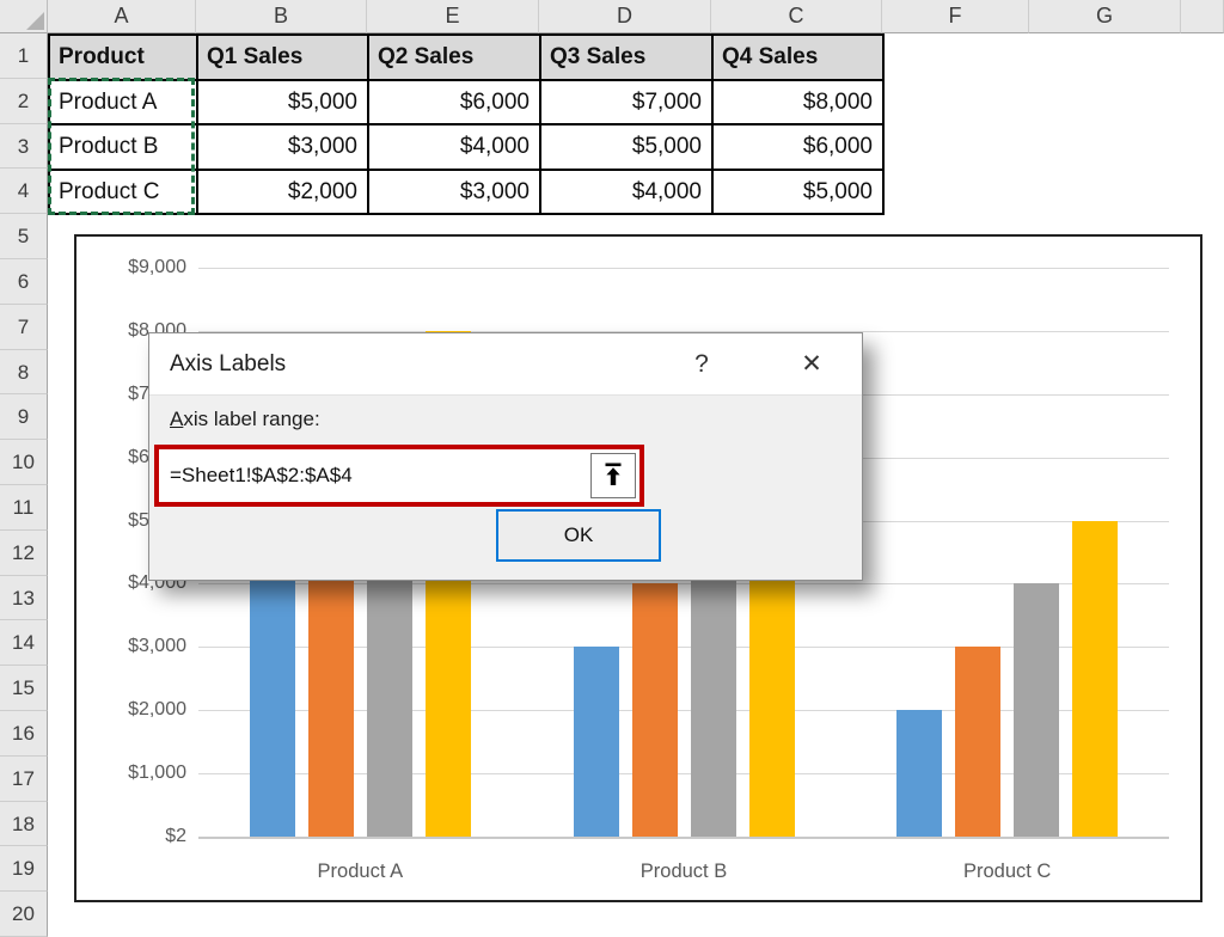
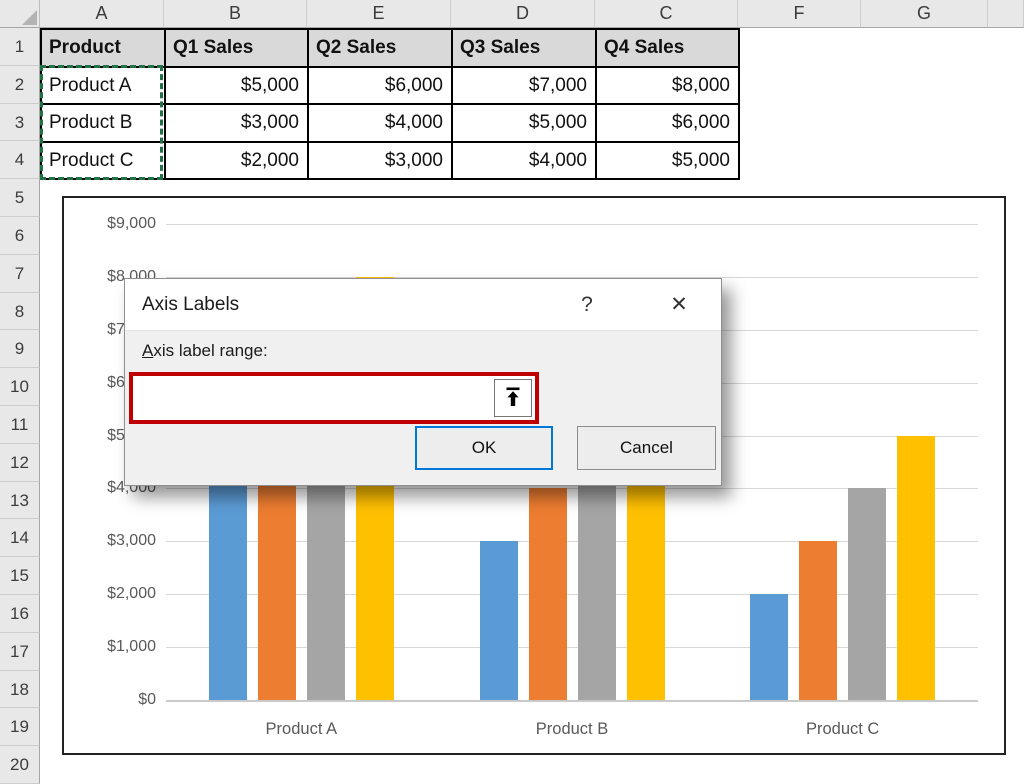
  A
  B
  E
  D
  C
  F
  G
  1
  2
  3
  4
  5
  6
  7
  8
  9
  10
  11
  12
  13
  14
  15
  16
  17
  18
  19
  20
  Product
  Q1 Sales
  Q2 Sales
  Q3 Sales
  Q4 Sales
  Product A
  $5,000
  $6,000
  $7,000
  $8,000
  Product B
  $3,000
  $4,000
  $5,000
  $6,000
  Product C
  $2,000
  $3,000
  $4,000
  $5,000
- $2
+ $0
  $1,000
  $2,000
  $3,000
  $4,000
  $8,000
  $9,000
  Product A
  Product B
  Product C
  Axis Labels
  ?
  ✕
  Axis label range:
- =Sheet1!$A$2:$A$4
  OK
+ Cancel
